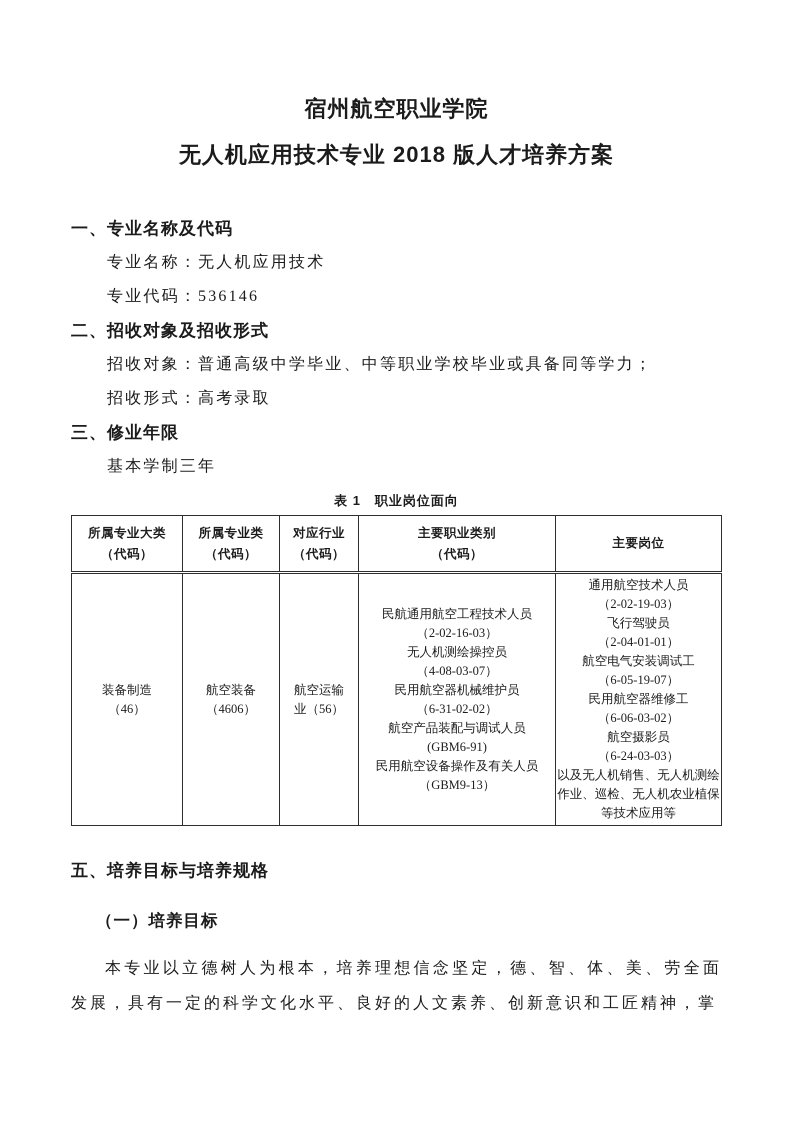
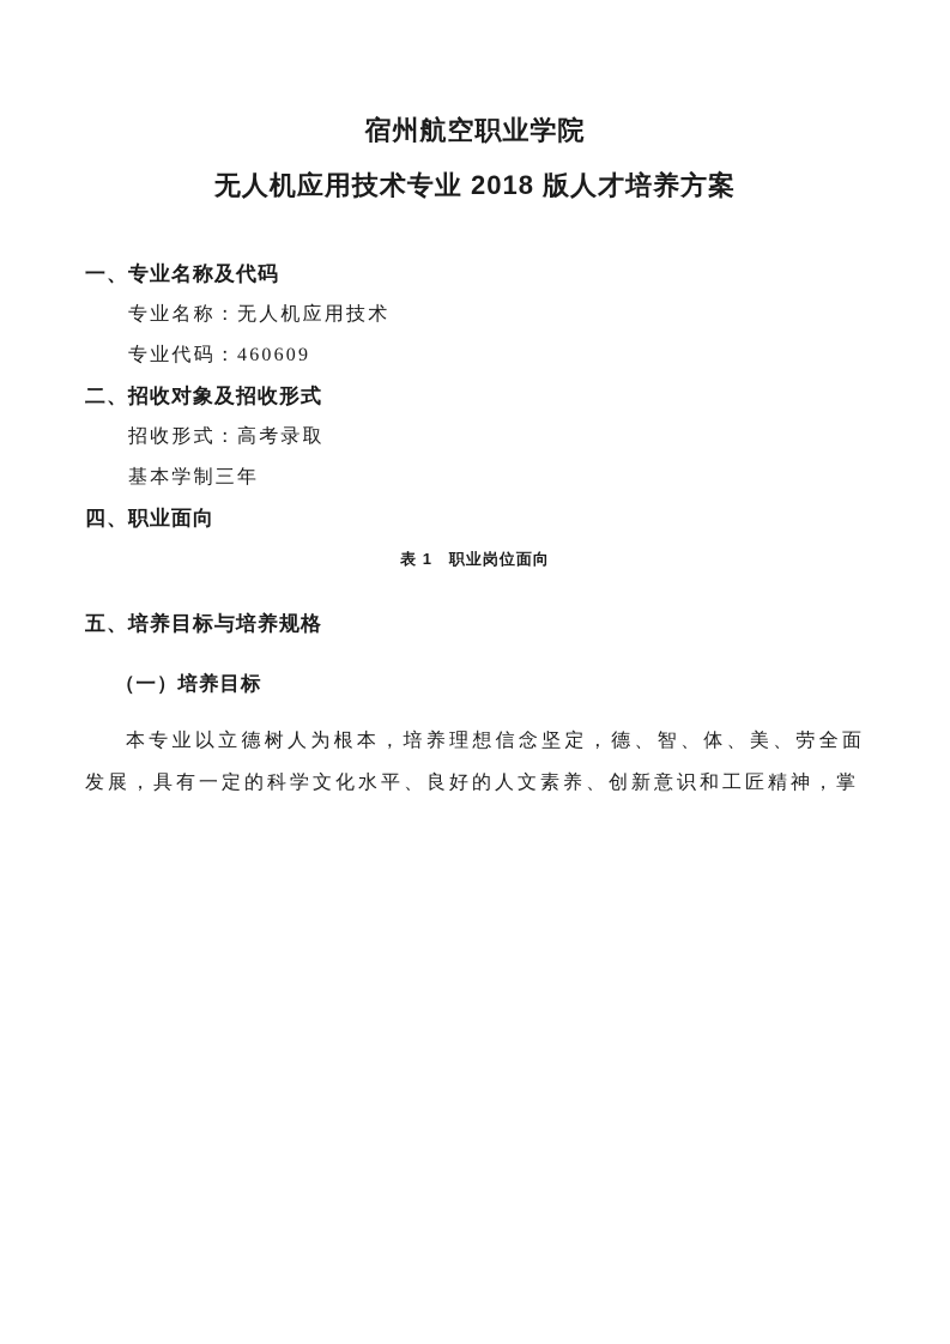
  宿州航空职业学院
  无人机应用技术专业 2018 版人才培养方案
  一、专业名称及代码
  专业名称：无人机应用技术
- 专业代码：536146
+ 专业代码：460609
  二、招收对象及招收形式
- 招收对象：普通高级中学毕业、中等职业学校毕业或具备同等学力；
  招收形式：高考录取
- 三、修业年限
  基本学制三年
+ 四、职业面向
  表 1 职业岗位面向
- 所属专业大类 （代码）	所属专业类 （代码）	对应行业 （代码）	主要职业类别 （代码）	主要岗位
- 装备制造 （46）	航空装备 （4606）	航空运输 业（56）	民航通用航空工程技术人员 （2-02-16-03） 无人机测绘操控员 （4-08-03-07） 民用航空器机械维护员 （6-31-02-02） 航空产品装配与调试人员 (GBM6-91) 民用航空设备操作及有关人员 （GBM9-13）	通用航空技术人员 （2-02-19-03） 飞行驾驶员 （2-04-01-01） 航空电气安装调试工 （6-05-19-07） 民用航空器维修工 （6-06-03-02） 航空摄影员 （6-24-03-03） 以及无人机销售、无人机测绘作业、巡检、无人机农业植保等技术应用等
  五、培养目标与培养规格
  （一）培养目标
  本专业以立德树人为根本，培养理想信念坚定，德、智、体、美、劳全面发展，具有一定的科学文化水平、良好的人文素养、创新意识和工匠精神，掌
